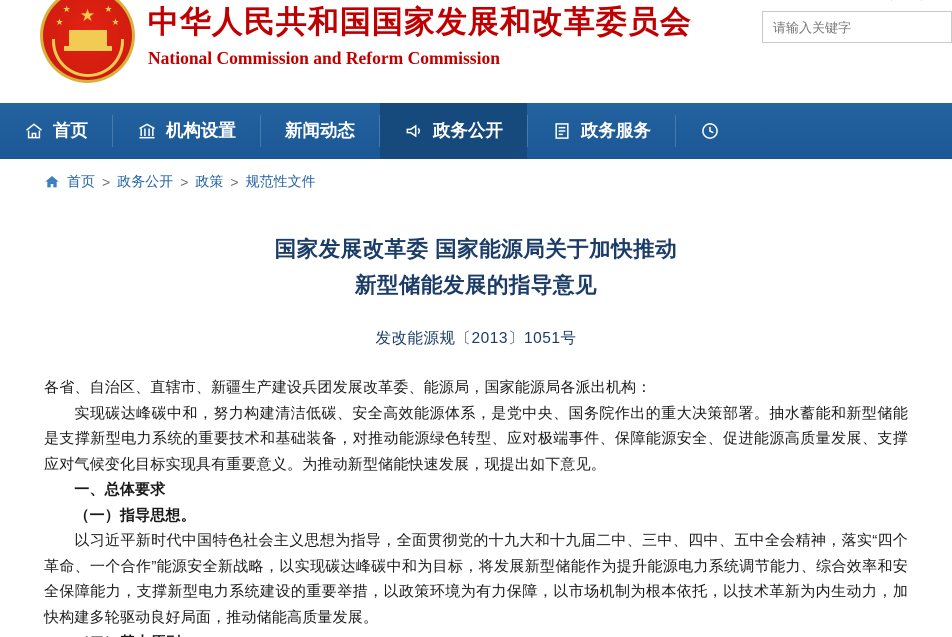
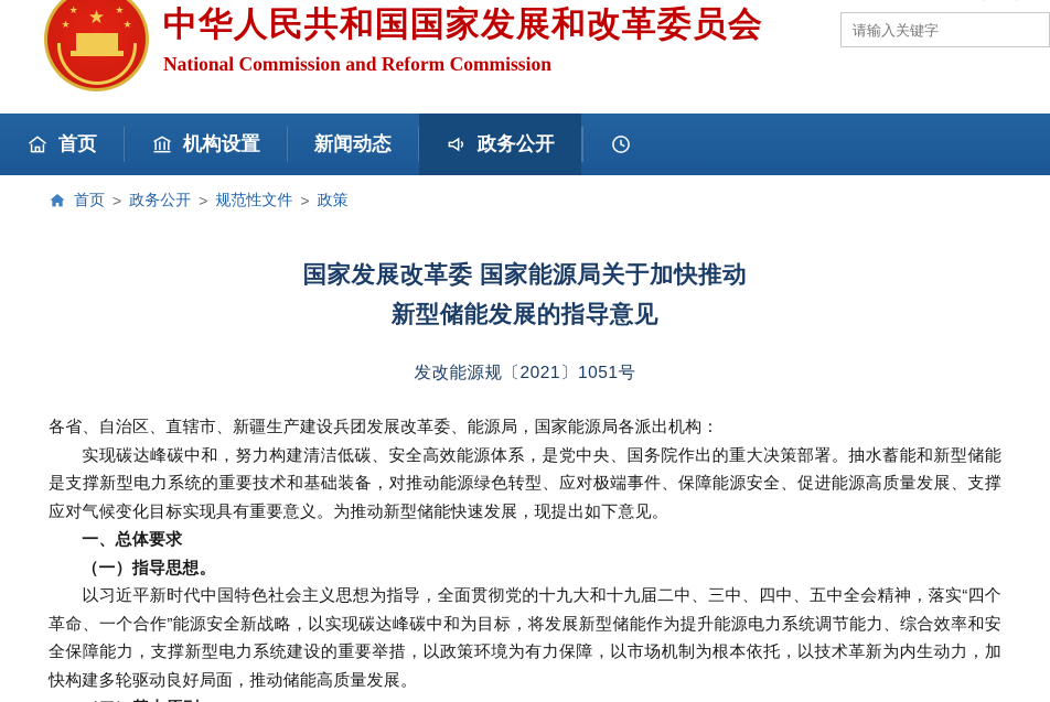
  ★
  ★
  ★
  ★
  ★
  中华人民共和国国家发展和改革委员会
  National Commission and Reform Commission
  请输入关键字
  首页
  机构设置
  新闻动态
  政务公开
- 政务服务
  首页
  >
  政务公开
  >
- 政策
+ 规范性文件
  >
- 规范性文件
+ 政策
  国家发展改革委 国家能源局关于加快推动
  新型储能发展的指导意见
- 发改能源规〔2013〕1051号
+ 发改能源规〔2021〕1051号
  各省、自治区、直辖市、新疆生产建设兵团发展改革委、能源局，国家能源局各派出机构：
  实现碳达峰碳中和，努力构建清洁低碳、安全高效能源体系，是党中央、国务院作出的重大决策部署。抽水蓄能和新型储能是支撑新型电力系统的重要技术和基础装备，对推动能源绿色转型、应对极端事件、保障能源安全、促进能源高质量发展、支撑应对气候变化目标实现具有重要意义。为推动新型储能快速发展，现提出如下意见。
  一、总体要求
  （一）指导思想。
  以习近平新时代中国特色社会主义思想为指导，全面贯彻党的十九大和十九届二中、三中、四中、五中全会精神，落实“四个革命、一个合作”能源安全新战略，以实现碳达峰碳中和为目标，将发展新型储能作为提升能源电力系统调节能力、综合效率和安全保障能力，支撑新型电力系统建设的重要举措，以政策环境为有力保障，以市场机制为根本依托，以技术革新为内生动力，加快构建多轮驱动良好局面，推动储能高质量发展。
